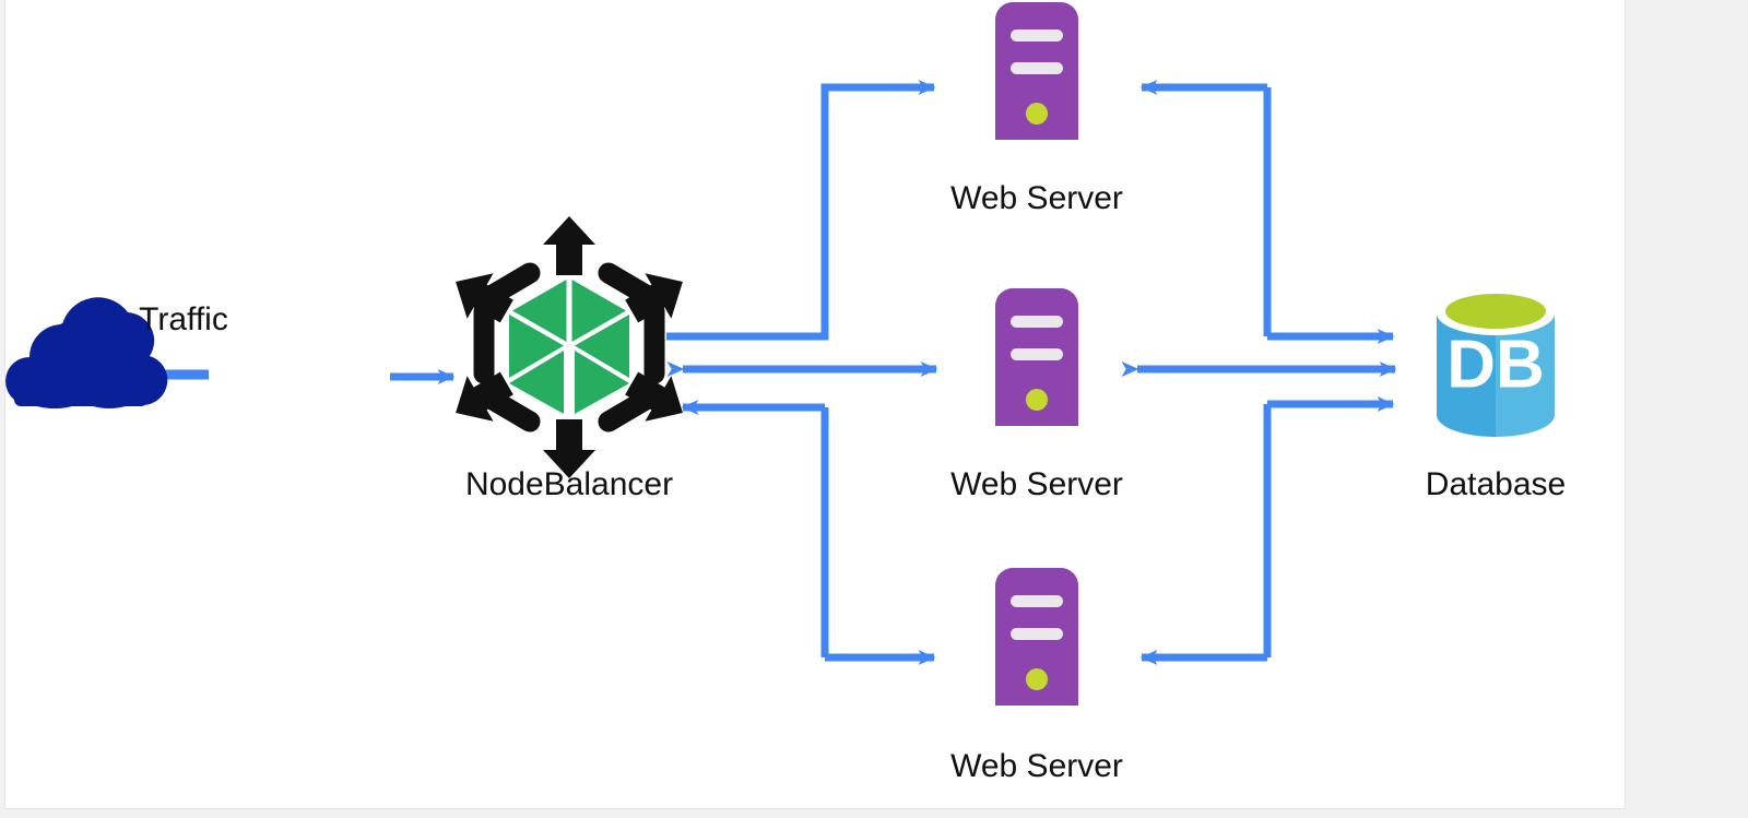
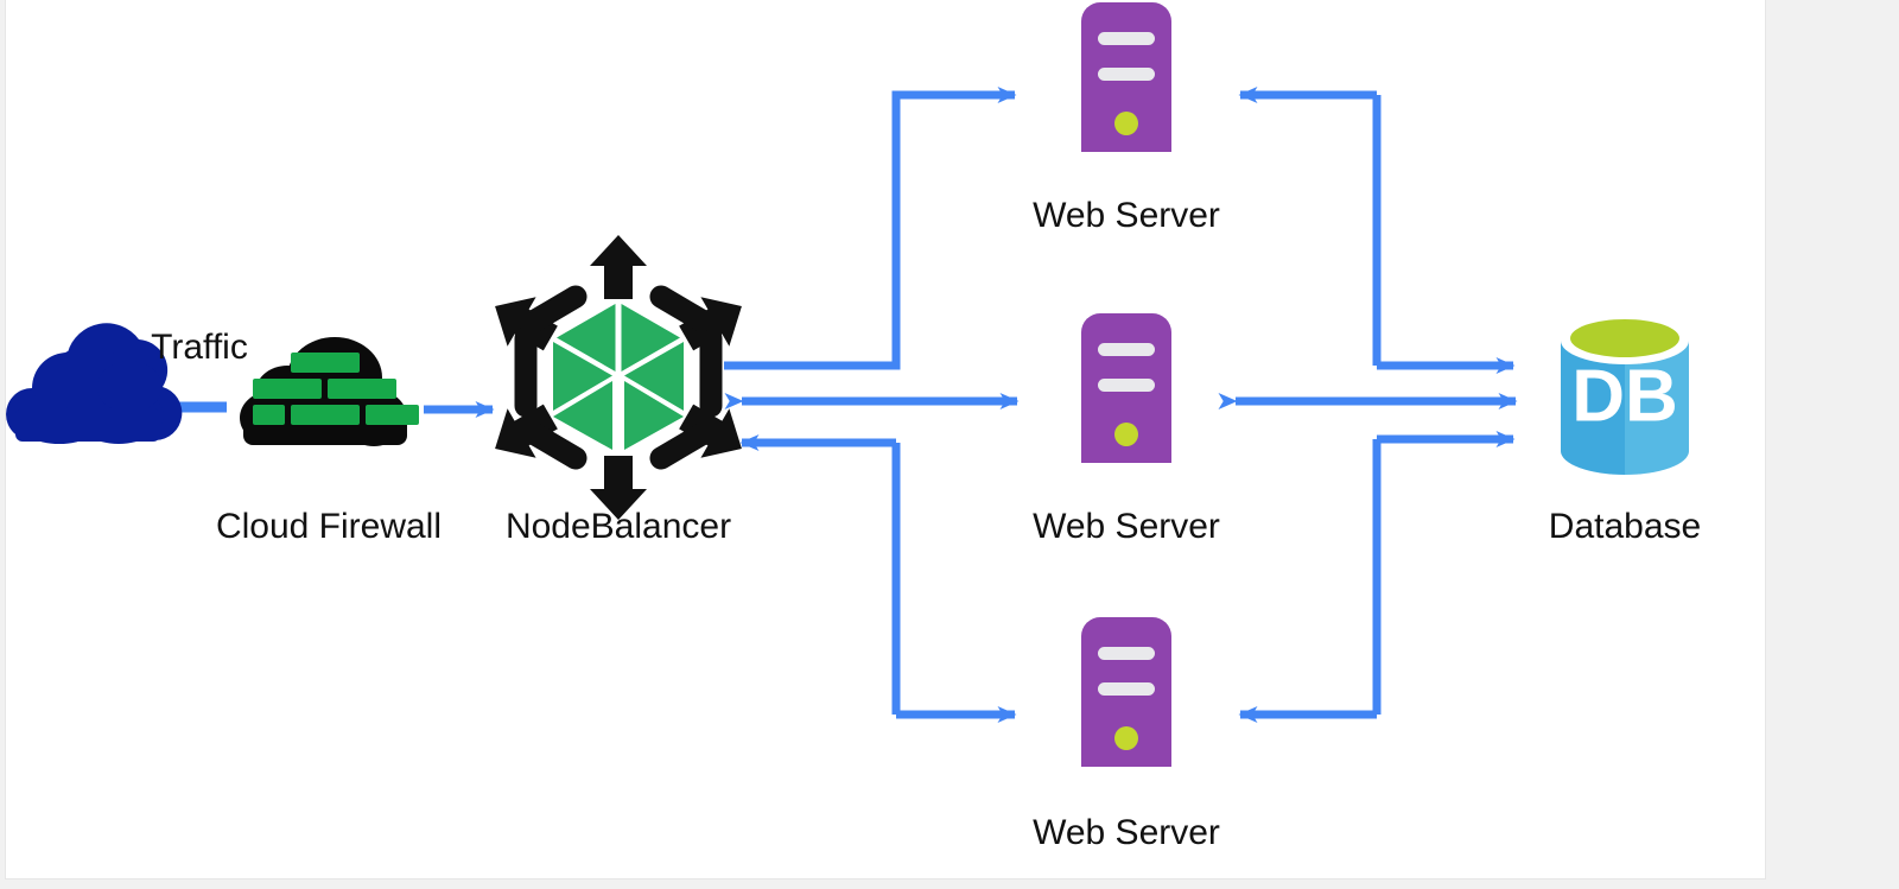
  Traffic
+ Cloud Firewall
  NodeBalancer
  Web Server
  Web Server
  Web Server
  DB
  Database
